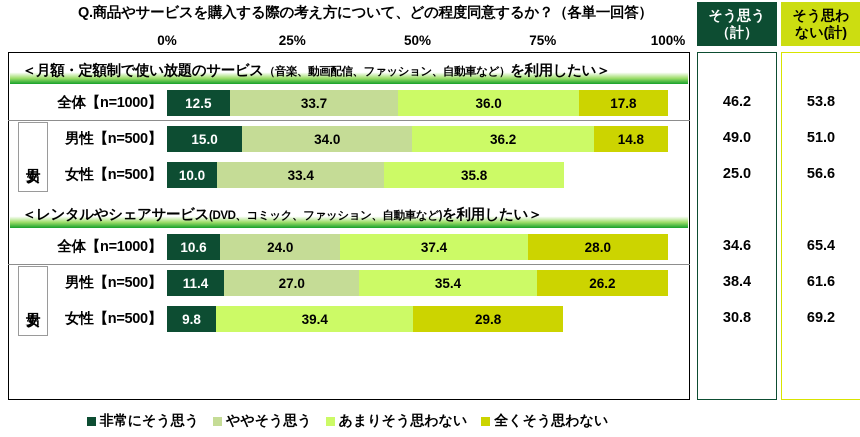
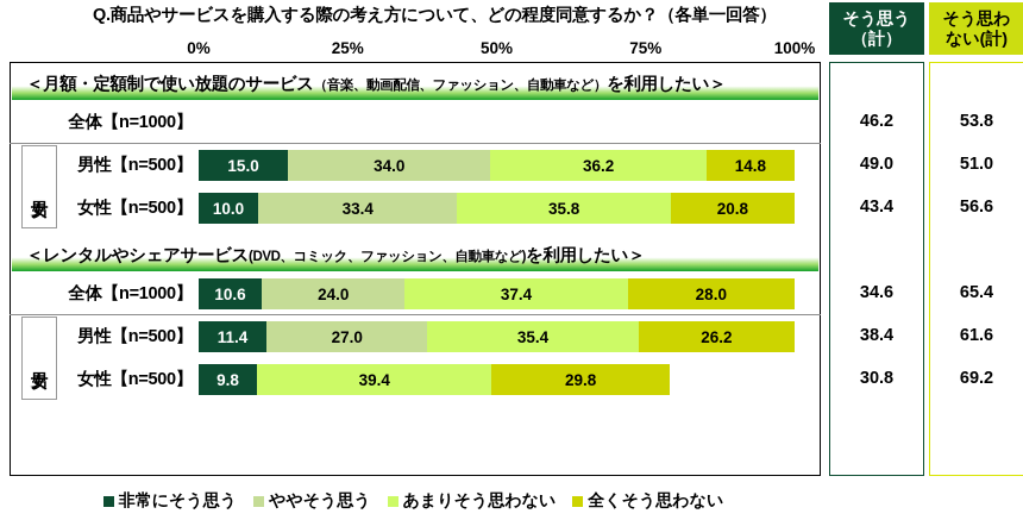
  Q.商品やサービスを購入する際の考え方について、どの程度同意するか？（各単一回答）
  そう思う
  （計）
  そう思わ
  ない(計)
  0%
  25%
  50%
  75%
  100%
  ＜月額・定額制で使い放題のサービス（音楽、動画配信、ファッション、自動車など）を利用したい＞
  全体【n=1000】
- 12.5
- 33.7
- 36.0
- 17.8
  46.2
  53.8
  男性【n=500】
  15.0
  34.0
  36.2
  14.8
  49.0
  51.0
  女性【n=500】
  10.0
  33.4
  35.8
+ 20.8
- 25.0
+ 43.4
  56.6
  ＜レンタルやシェアサービス(DVD、コミック、ファッション、自動車など)を利用したい＞
  全体【n=1000】
  10.6
  24.0
  37.4
  28.0
  34.6
  65.4
  男性【n=500】
  11.4
  27.0
  35.4
  26.2
  38.4
  61.6
  女性【n=500】
  9.8
  39.4
  29.8
  30.8
  69.2
  非常にそう思う
  ややそう思う
  あまりそう思わない
  全くそう思わない
